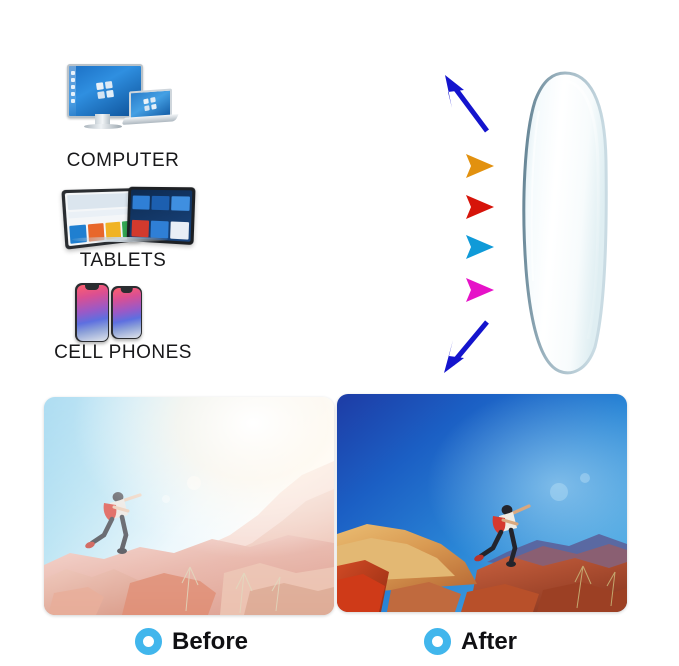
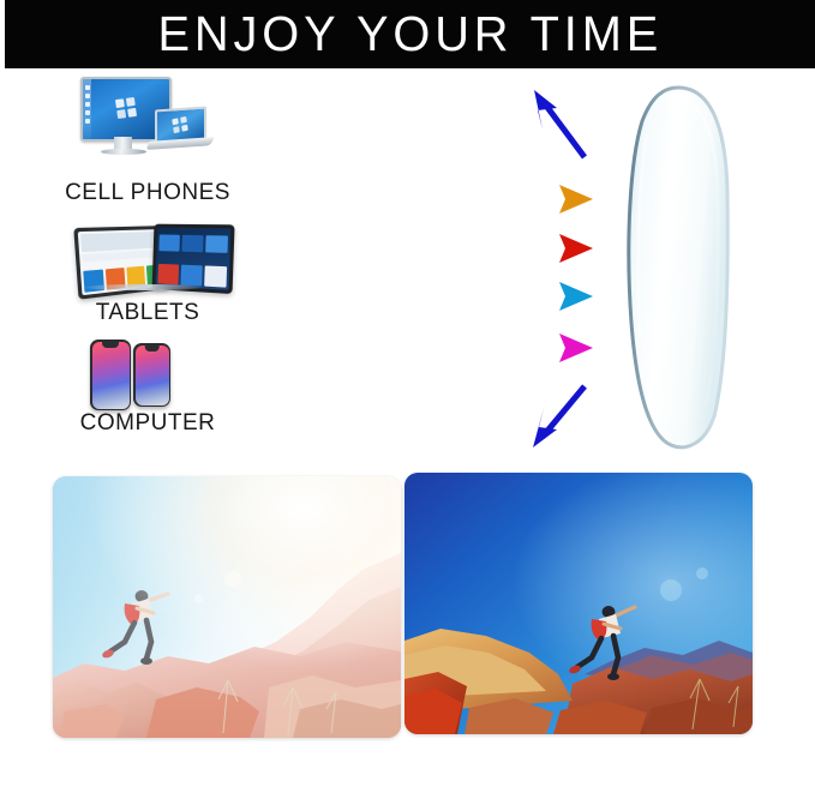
+ ENJOY YOUR TIME
- COMPUTER
+ CELL PHONES
  TABLETS
- CELL PHONES
+ COMPUTER
- Before
- After
